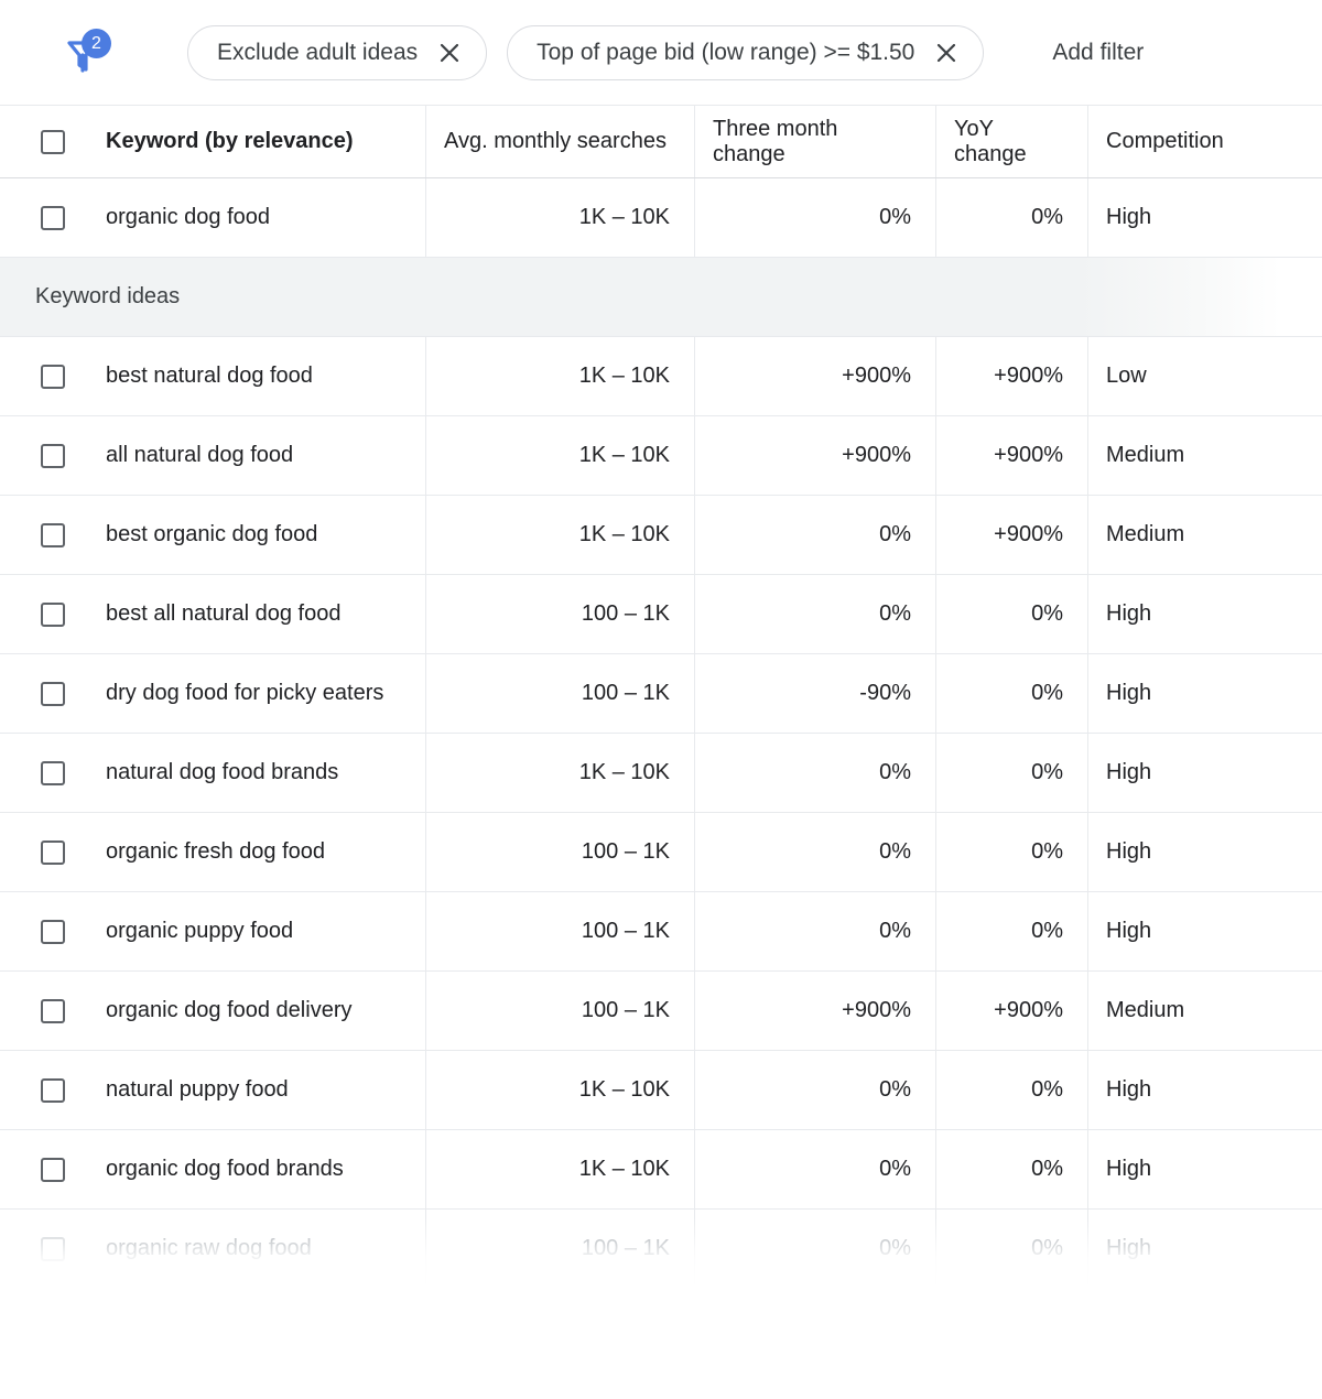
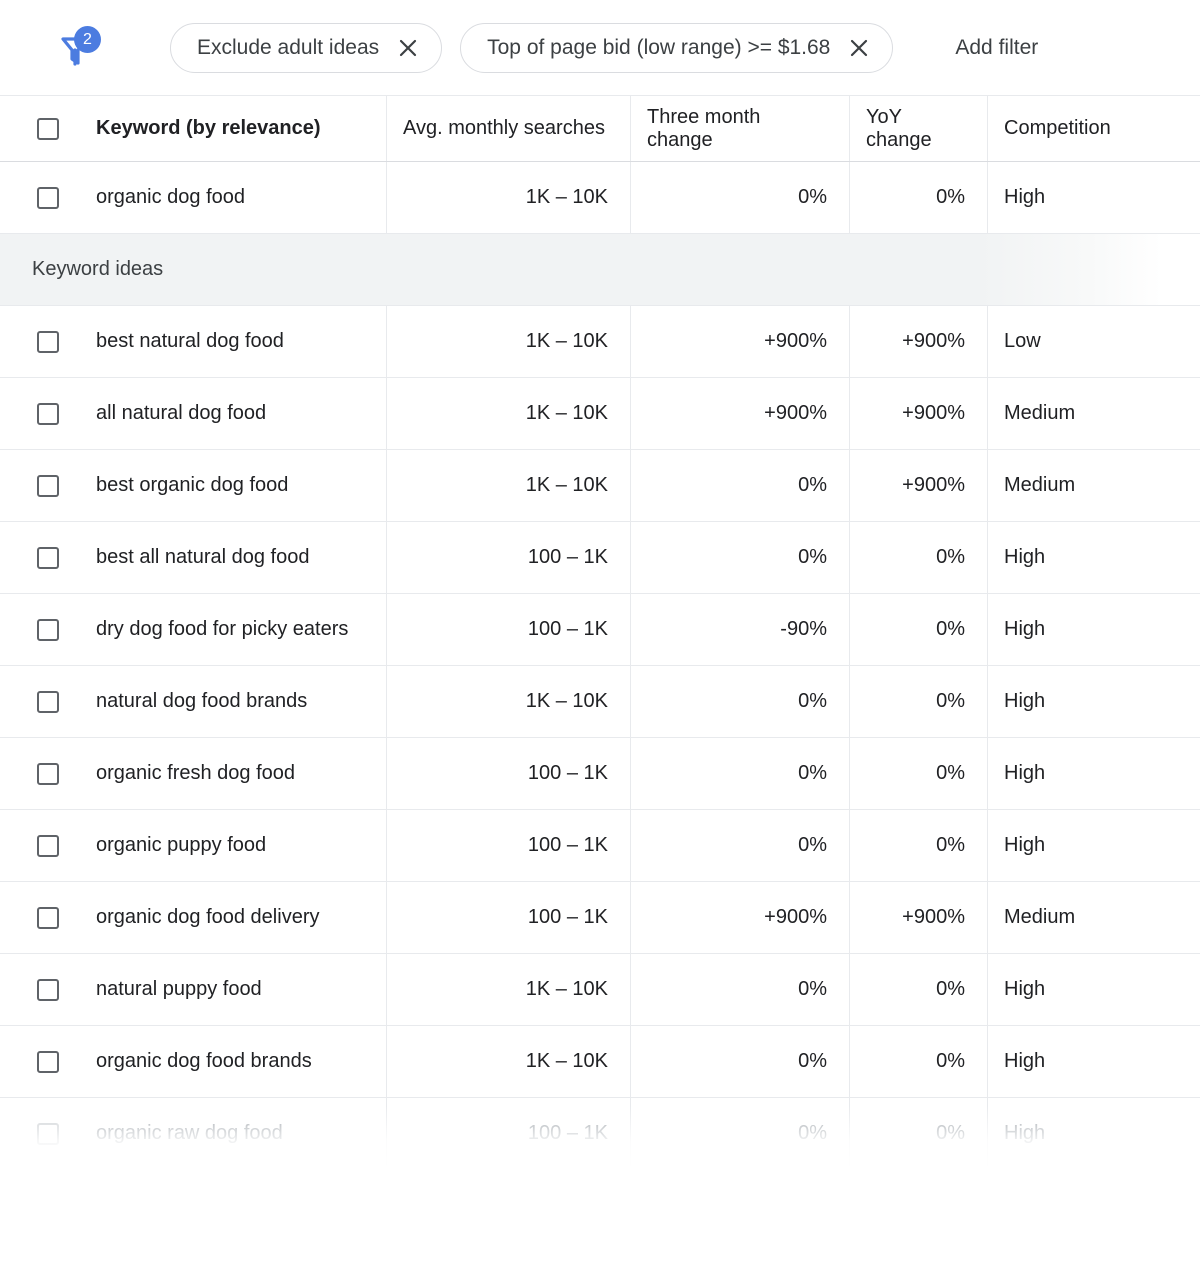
  2
  Exclude adult ideas
- Top of page bid (low range) >= $1.50
+ Top of page bid (low range) >= $1.68
  Add filter
  Keyword (by relevance)
  Avg. monthly searches
  Three month change
  YoY change
  Competition
  organic dog food
  1K – 10K
  0%
  0%
  High
  Keyword ideas
  best natural dog food
  1K – 10K
  +900%
  +900%
  Low
  all natural dog food
  1K – 10K
  +900%
  +900%
  Medium
  best organic dog food
  1K – 10K
  0%
  +900%
  Medium
  best all natural dog food
  100 – 1K
  0%
  0%
  High
  dry dog food for picky eaters
  100 – 1K
  -90%
  0%
  High
  natural dog food brands
  1K – 10K
  0%
  0%
  High
  organic fresh dog food
  100 – 1K
  0%
  0%
  High
  organic puppy food
  100 – 1K
  0%
  0%
  High
  organic dog food delivery
  100 – 1K
  +900%
  +900%
  Medium
  natural puppy food
  1K – 10K
  0%
  0%
  High
  organic dog food brands
  1K – 10K
  0%
  0%
  High
